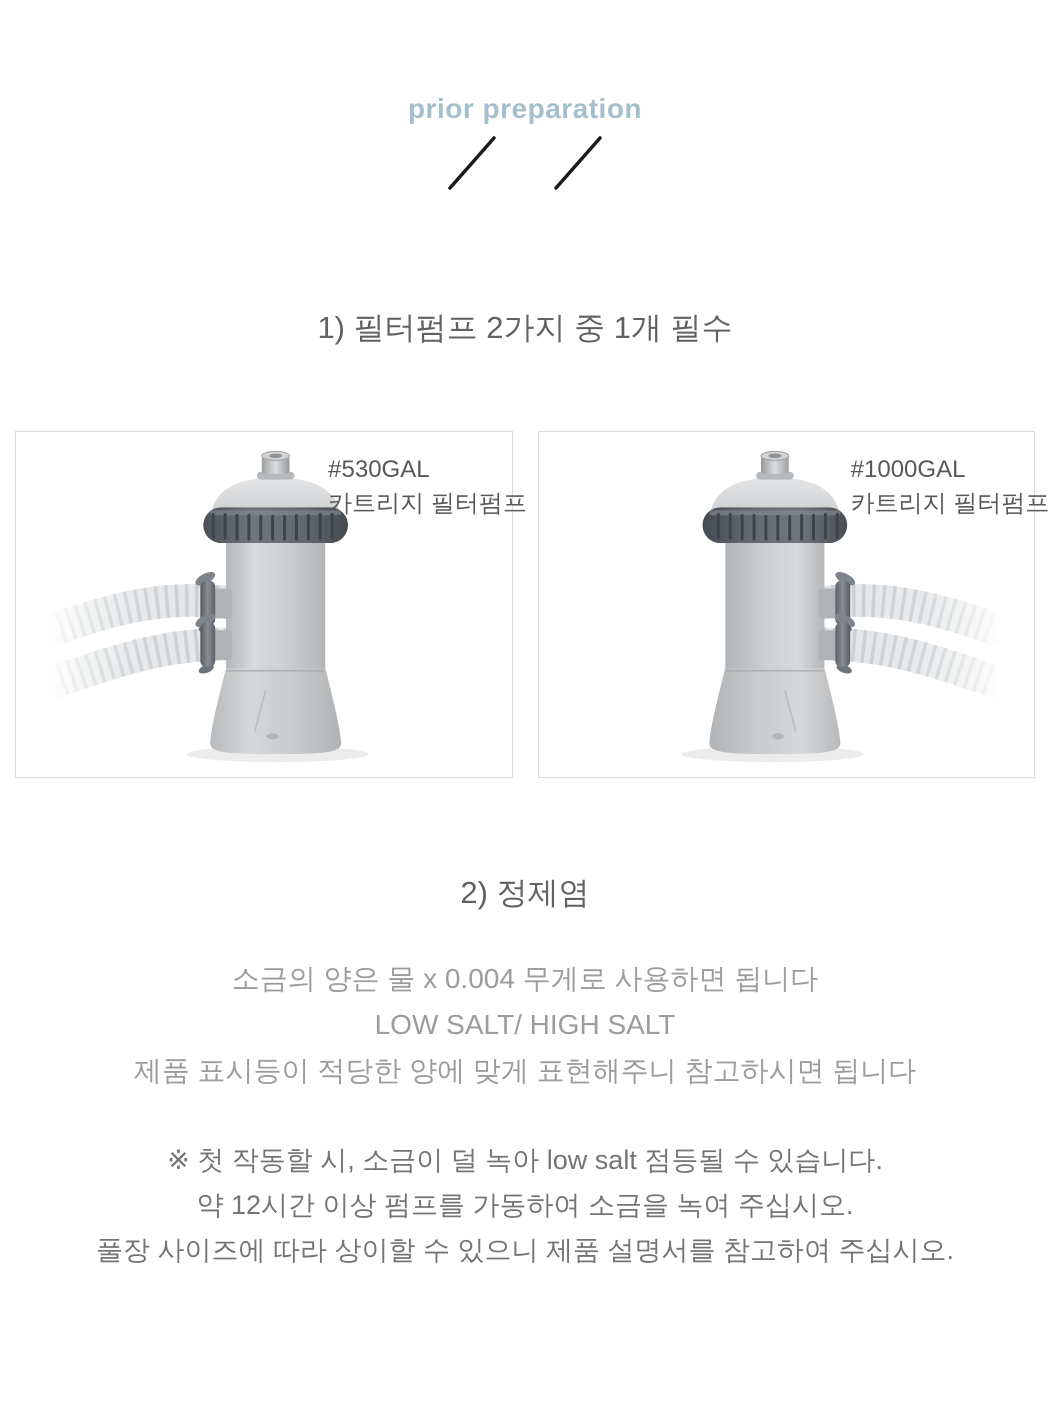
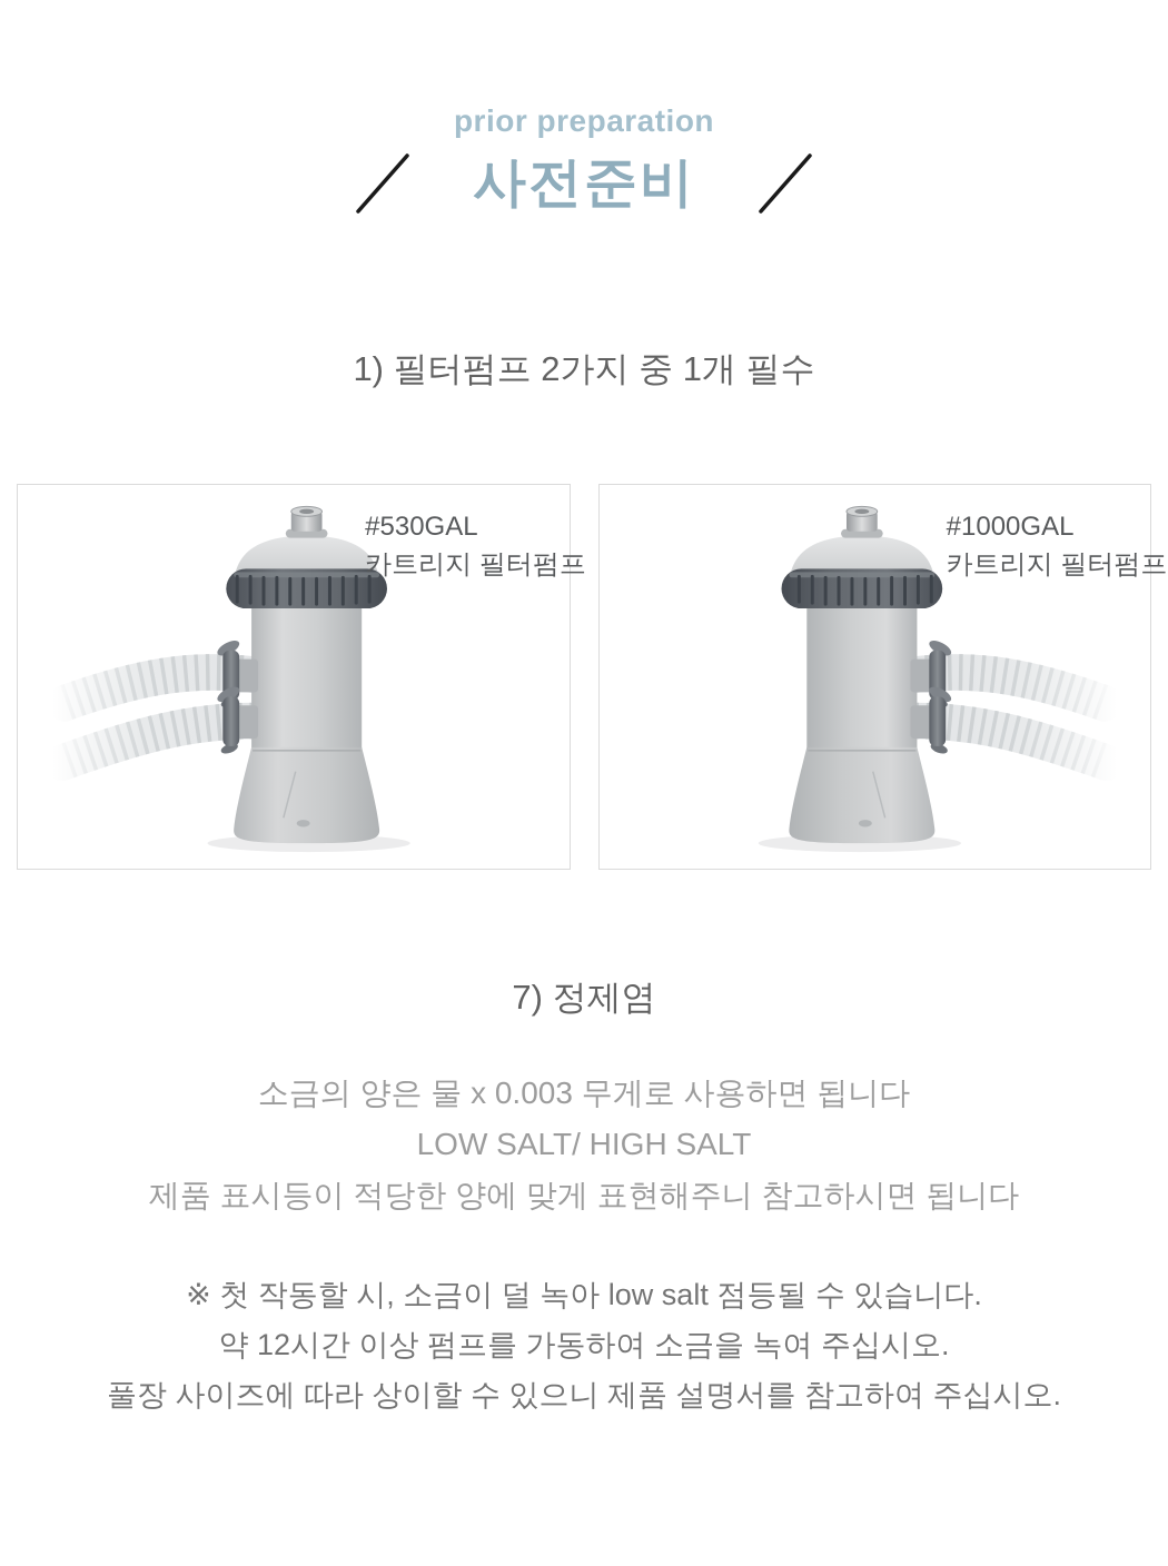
  prior preparation
+ 사전준비
  1) 필터펌프 2가지 중 1개 필수
  #530GAL
  카트리지 필터펌프
  #1000GAL
  카트리지 필터펌프
- 2) 정제염
+ 7) 정제염
- 소금의 양은 물 x 0.004 무게로 사용하면 됩니다
+ 소금의 양은 물 x 0.003 무게로 사용하면 됩니다
  LOW SALT/ HIGH SALT
  제품 표시등이 적당한 양에 맞게 표현해주니 참고하시면 됩니다
  ※ 첫 작동할 시, 소금이 덜 녹아 low salt 점등될 수 있습니다.
  약 12시간 이상 펌프를 가동하여 소금을 녹여 주십시오.
  풀장 사이즈에 따라 상이할 수 있으니 제품 설명서를 참고하여 주십시오.
